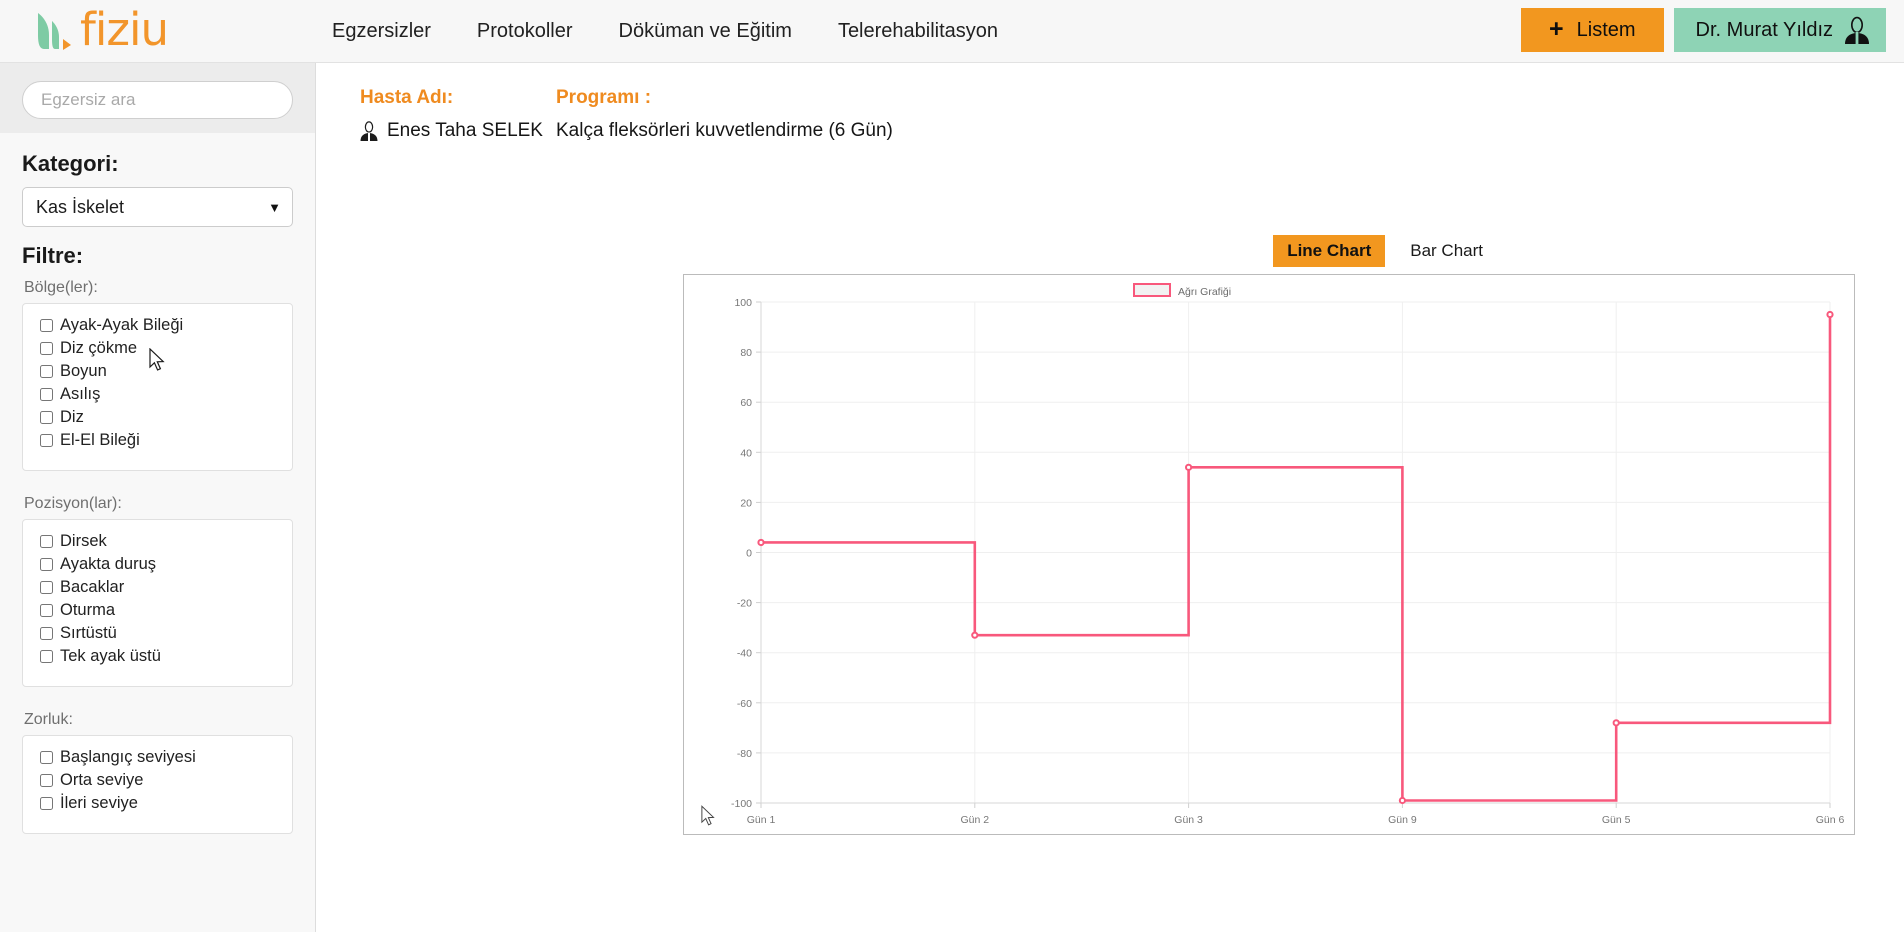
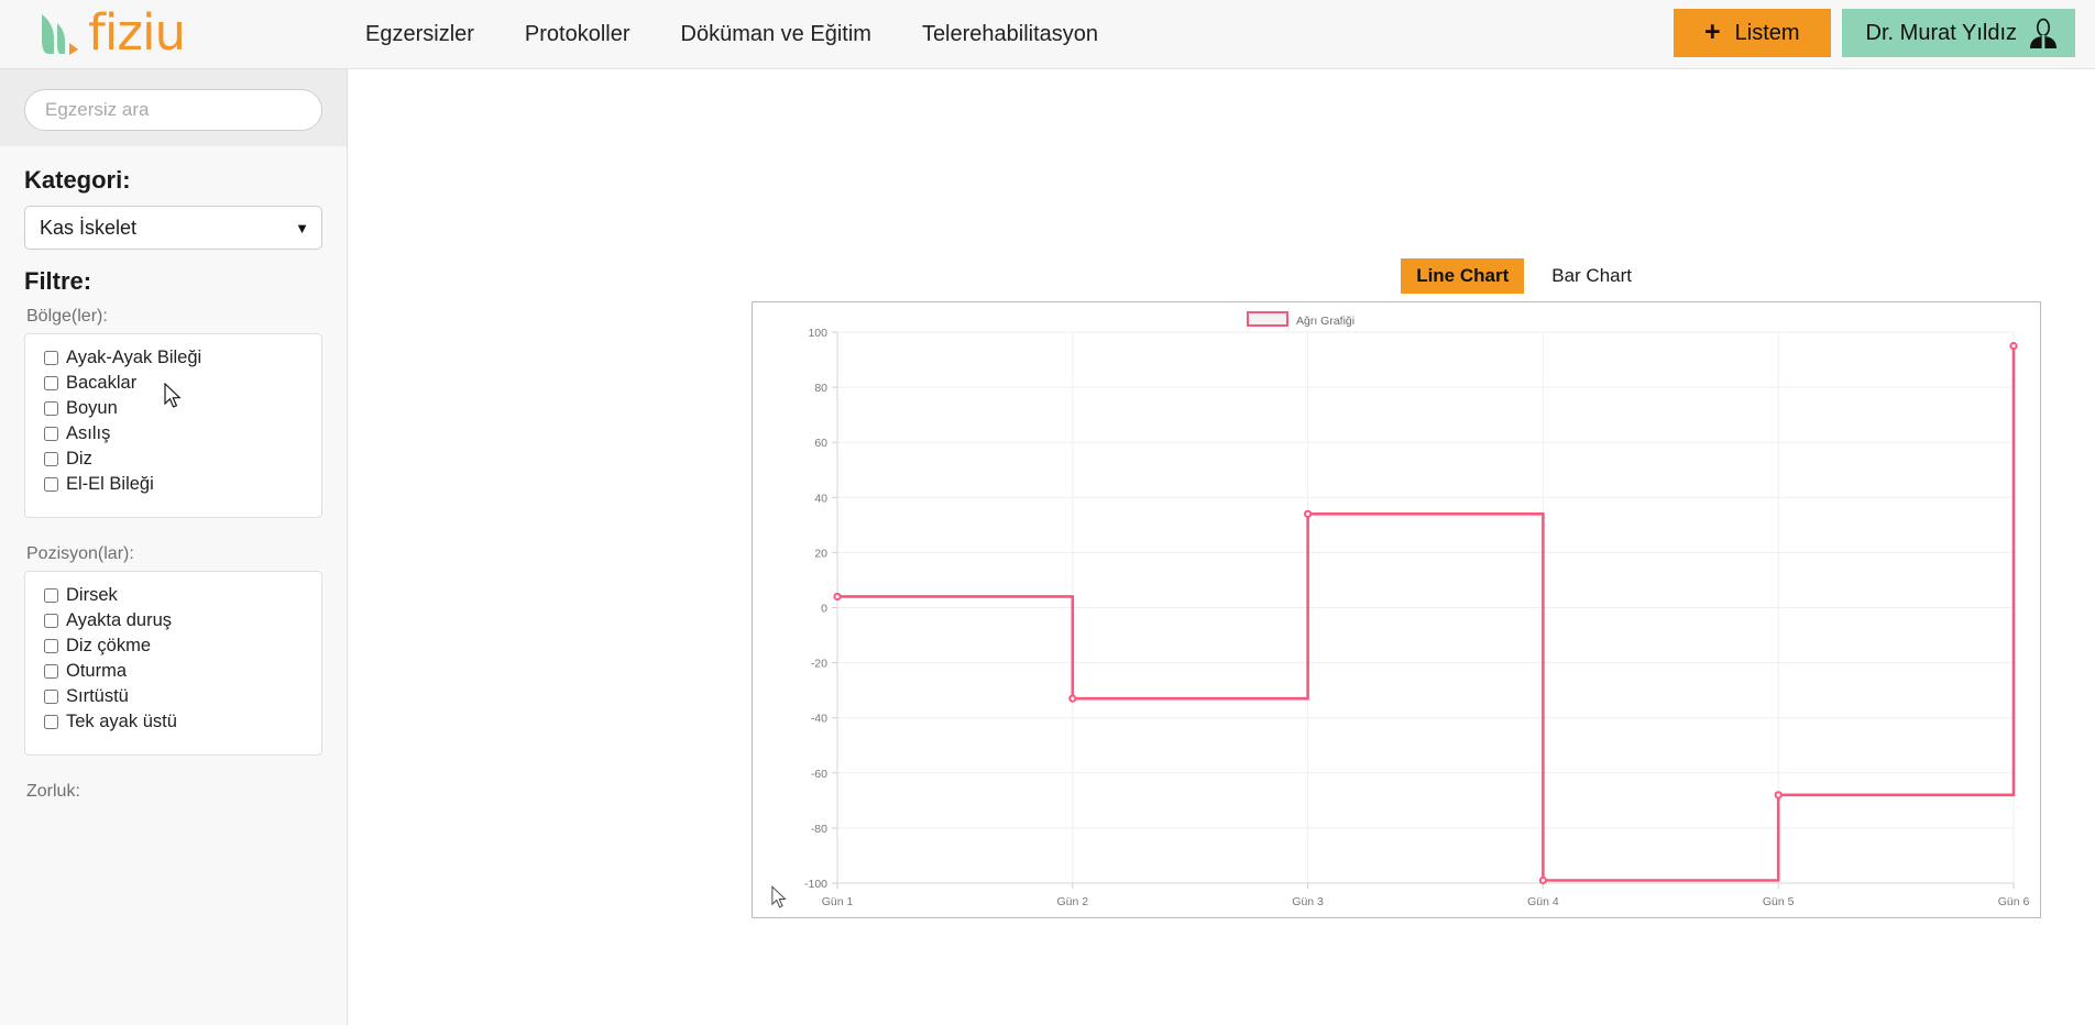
  fiziu
  Egzersizler
  Protokoller
  Döküman ve Eğitim
  Telerehabilitasyon
  +
  Listem
  Dr. Murat Yıldız
  Egzersiz ara
  Kategori:
  Kas İskelet
  ▼
  Filtre:
  Bölge(ler):
  Ayak-Ayak Bileği
- Diz çökme
+ Bacaklar
  Boyun
  Asılış
  Diz
  El-El Bileği
  Pozisyon(lar):
  Dirsek
  Ayakta duruş
- Bacaklar
+ Diz çökme
  Oturma
  Sırtüstü
  Tek ayak üstü
  Zorluk:
- Başlangıç seviyesi
- Orta seviye
- İleri seviye
- Hasta Adı:
- Enes Taha SELEK
- Programı :
- Kalça fleksörleri kuvvetlendirme (6 Gün)
  Line Chart
  Bar Chart
  100
  80
  60
  40
  20
  0
  -20
  -40
  -60
  -80
  -100
  Gün 1
  Gün 2
  Gün 3
- Gün 9
+ Gün 4
  Gün 5
  Gün 6
  Ağrı Grafiği
